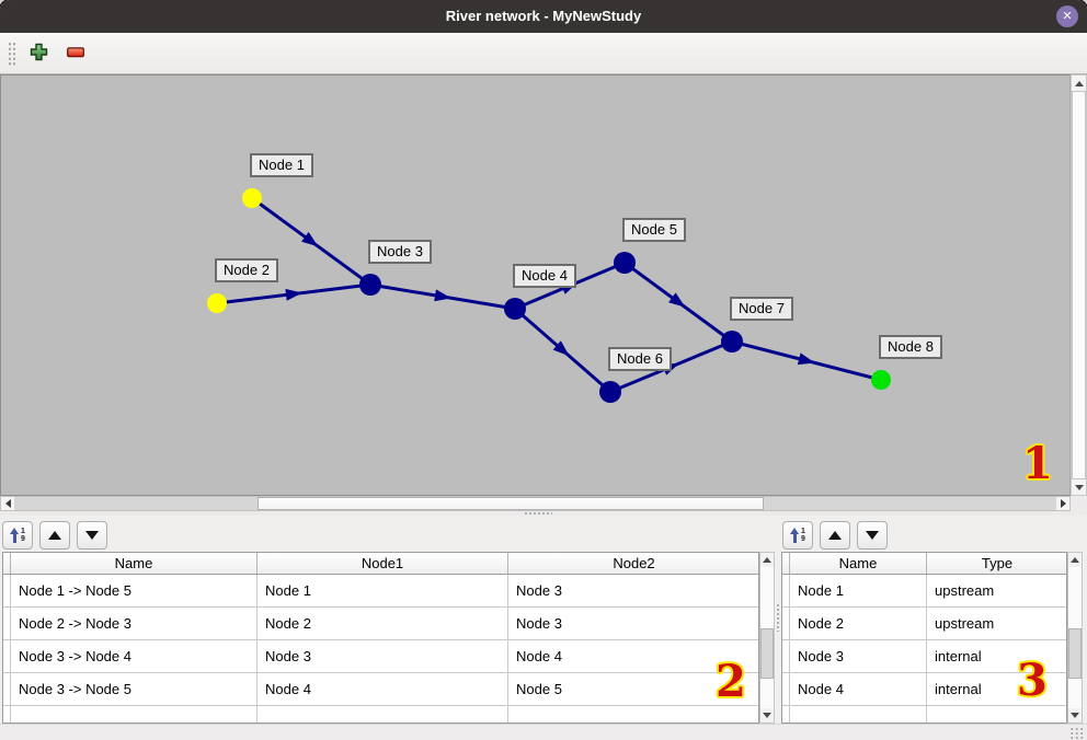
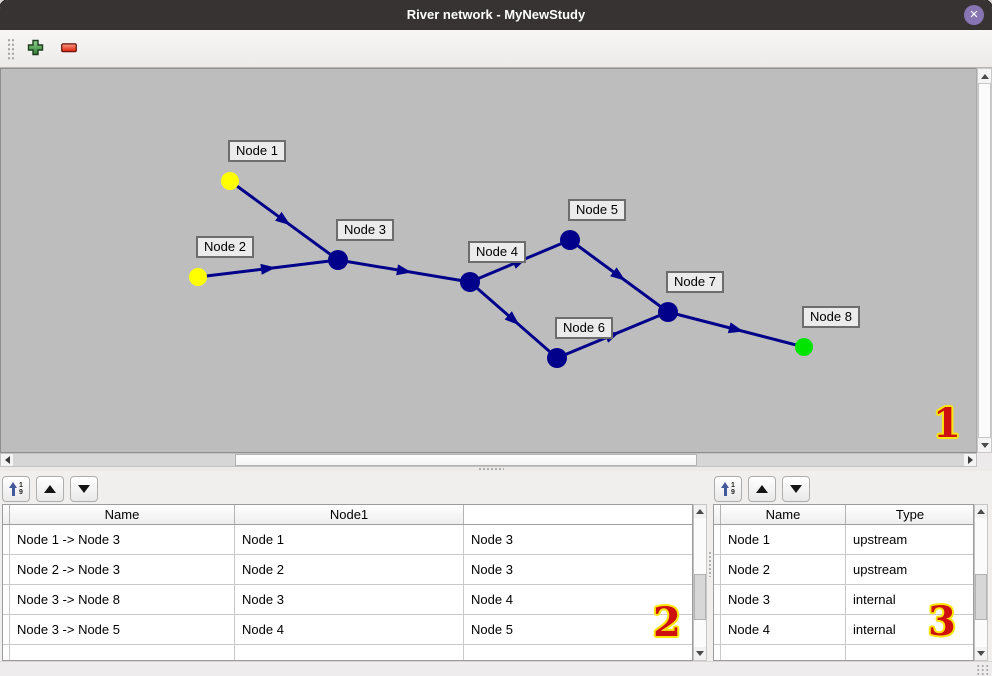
  River network - MyNewStudy
  ✕
  Node 1
  Node 2
  Node 3
  Node 4
  Node 5
  Node 6
  Node 7
  Node 8
  Name
  Node1
- Node2
- Node 1 -> Node 5
+ Node 1 -> Node 3
  Node 1
  Node 3
  Node 2 -> Node 3
  Node 2
  Node 3
- Node 3 -> Node 4
+ Node 3 -> Node 8
  Node 3
  Node 4
  Node 3 -> Node 5
  Node 4
  Node 5
  Name
  Type
  Node 1
  upstream
  Node 2
  upstream
  Node 3
  internal
  Node 4
  internal
  1
  2
  3
